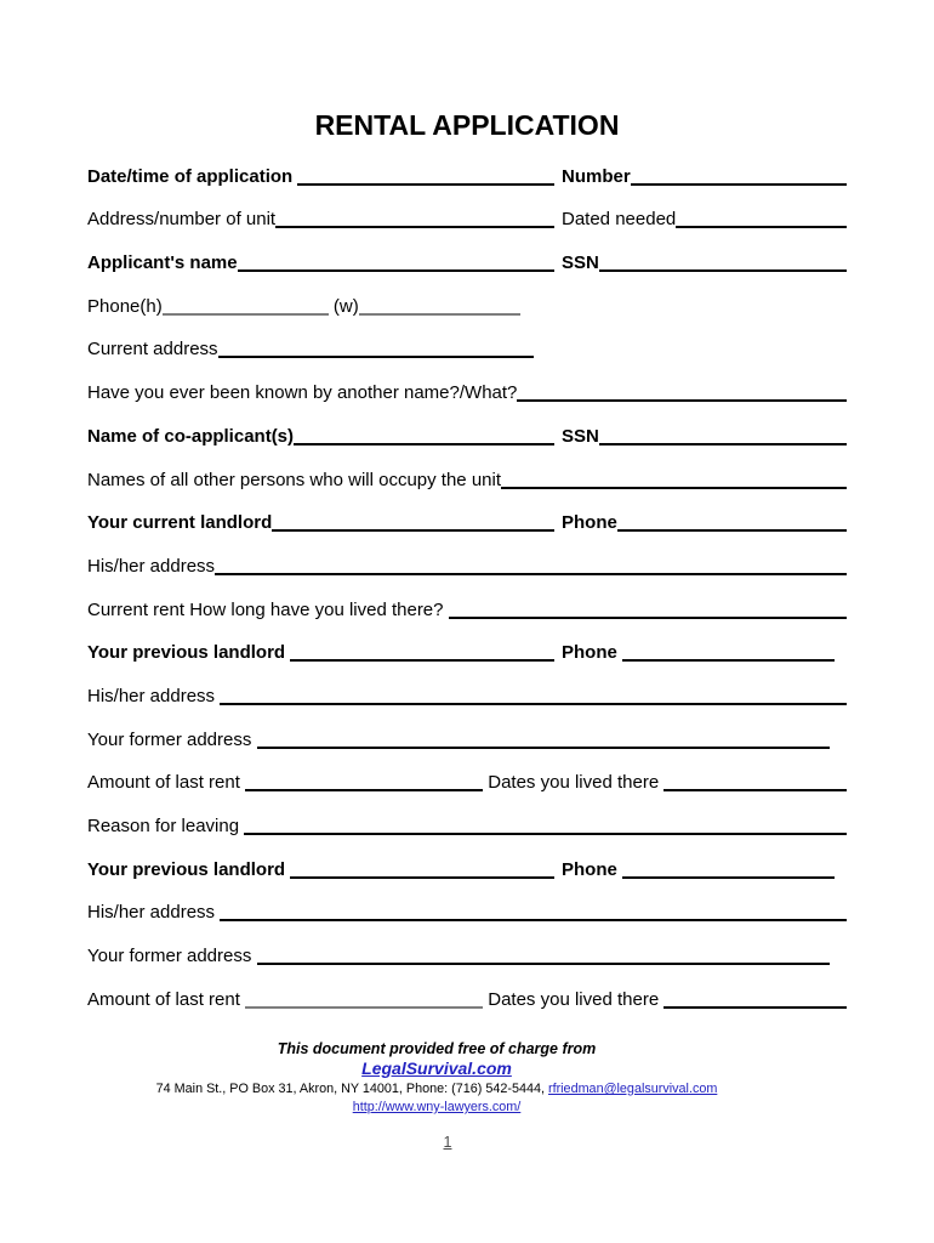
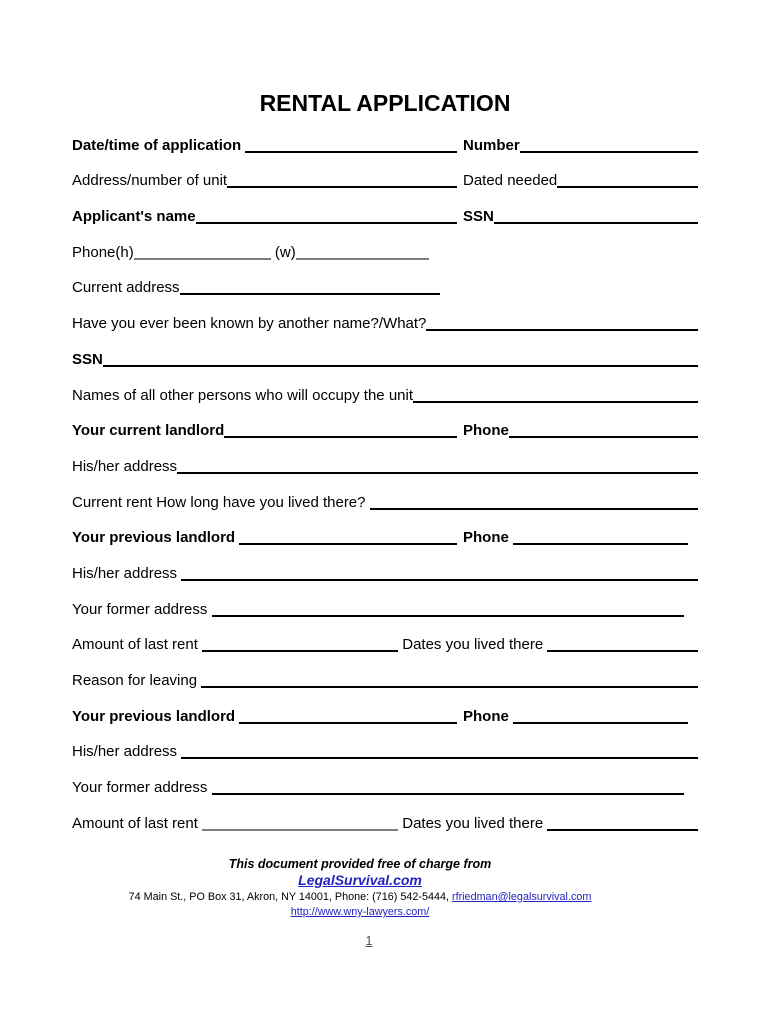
  RENTAL APPLICATION
  Date/time of application
  Number
  Address/number of unit
  Dated needed
  Applicant's name
  SSN
  Phone(h)
  (w)
  Current address
  Have you ever been known by another name?/What?
- Name of co-applicant(s)
  SSN
  Names of all other persons who will occupy the unit
  Your current landlord
  Phone
  His/her address
  Current rent How long have you lived there?
  Your previous landlord
  Phone
  His/her address
  Your former address
  Amount of last rent
  Dates you lived there
  Reason for leaving
  Your previous landlord
  Phone
  His/her address
  Your former address
  Amount of last rent
  Dates you lived there
  This document provided free of charge from
  LegalSurvival.com
  74 Main St., PO Box 31, Akron, NY 14001, Phone: (716) 542-5444, rfriedman@legalsurvival.com
  http://www.wny-lawyers.com/
  1
